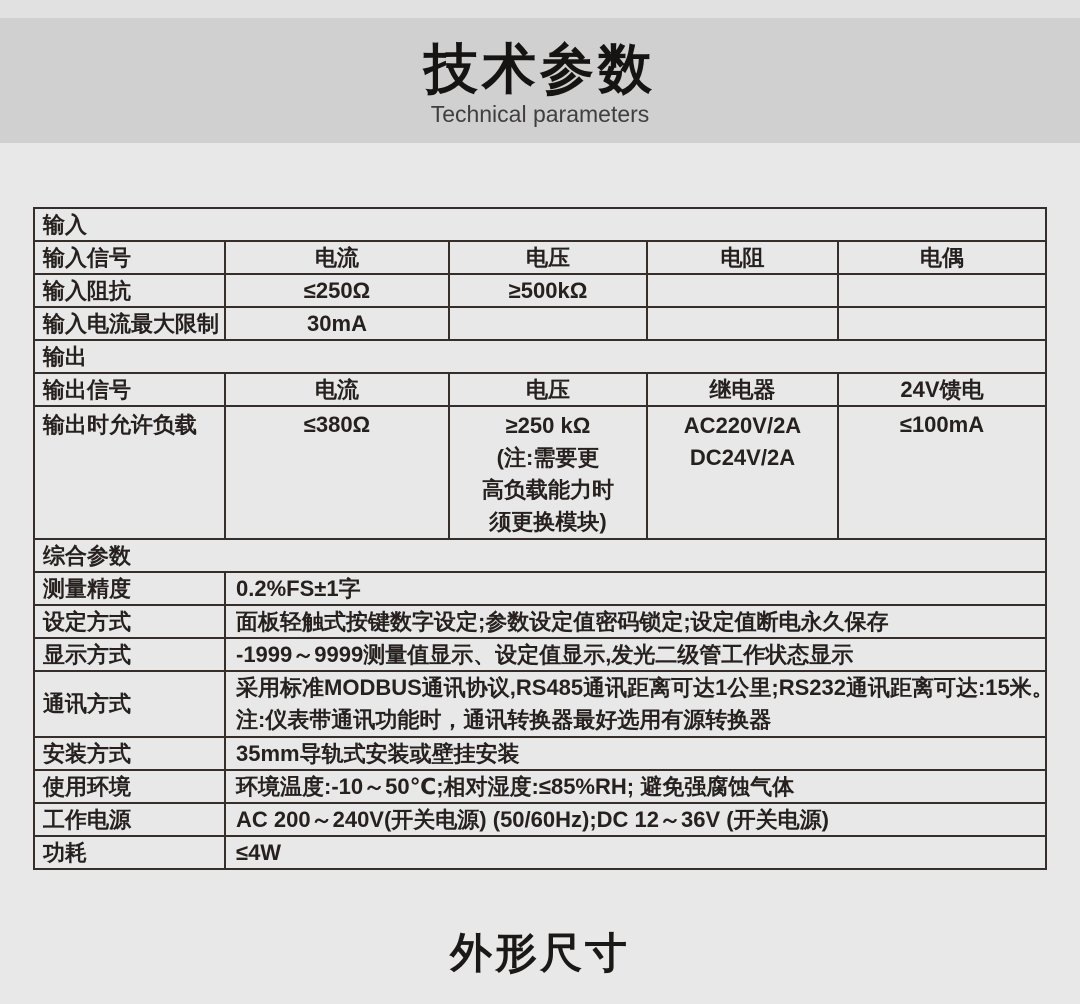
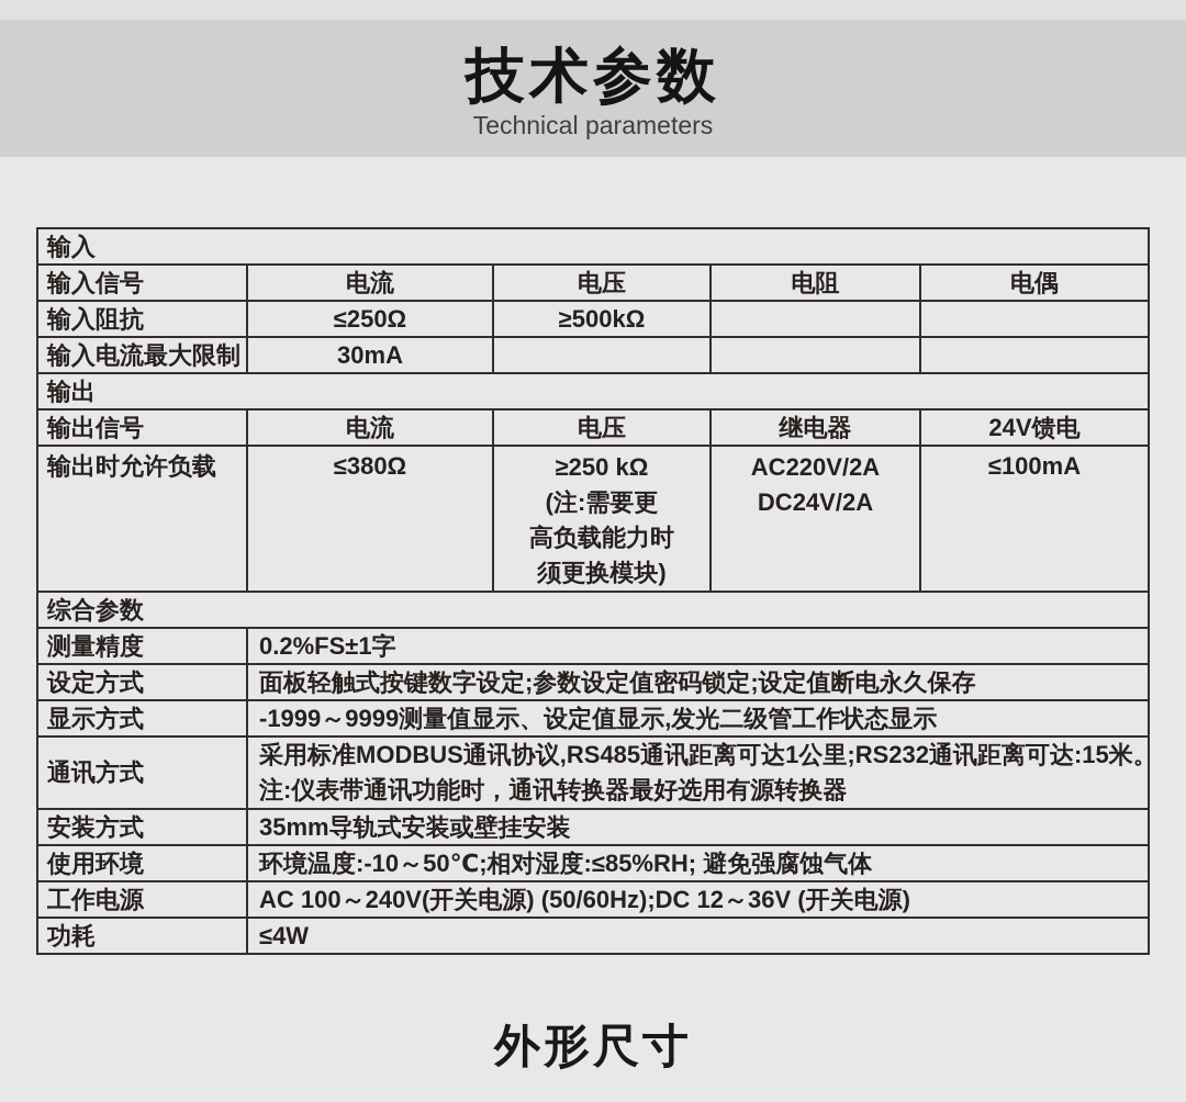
  技术参数
  Technical parameters
  输入
  输入信号	电流	电压	电阻	电偶
  输入阻抗	≤250Ω	≥500kΩ
  输入电流最大限制	30mA
  输出
  输出信号	电流	电压	继电器	24V馈电
  输出时允许负载	≤380Ω	≥250 kΩ (注:需要更 高负载能力时 须更换模块)	AC220V/2A DC24V/2A	≤100mA
  综合参数
  测量精度	0.2%FS±1字
  设定方式	面板轻触式按键数字设定;参数设定值密码锁定;设定值断电永久保存
  显示方式	-1999～9999测量值显示、设定值显示,发光二级管工作状态显示
  通讯方式	采用标准MODBUS通讯协议,RS485通讯距离可达1公里;RS232通讯距离可达:15米。 注:仪表带通讯功能时，通讯转换器最好选用有源转换器
  安装方式	35mm导轨式安装或壁挂安装
  使用环境	环境温度:-10～50℃;相对湿度:≤85%RH; 避免强腐蚀气体
- 工作电源	AC 200～240V(开关电源) (50/60Hz);DC 12～36V (开关电源)
+ 工作电源	AC 100～240V(开关电源) (50/60Hz);DC 12～36V (开关电源)
  功耗	≤4W
  外形尺寸
